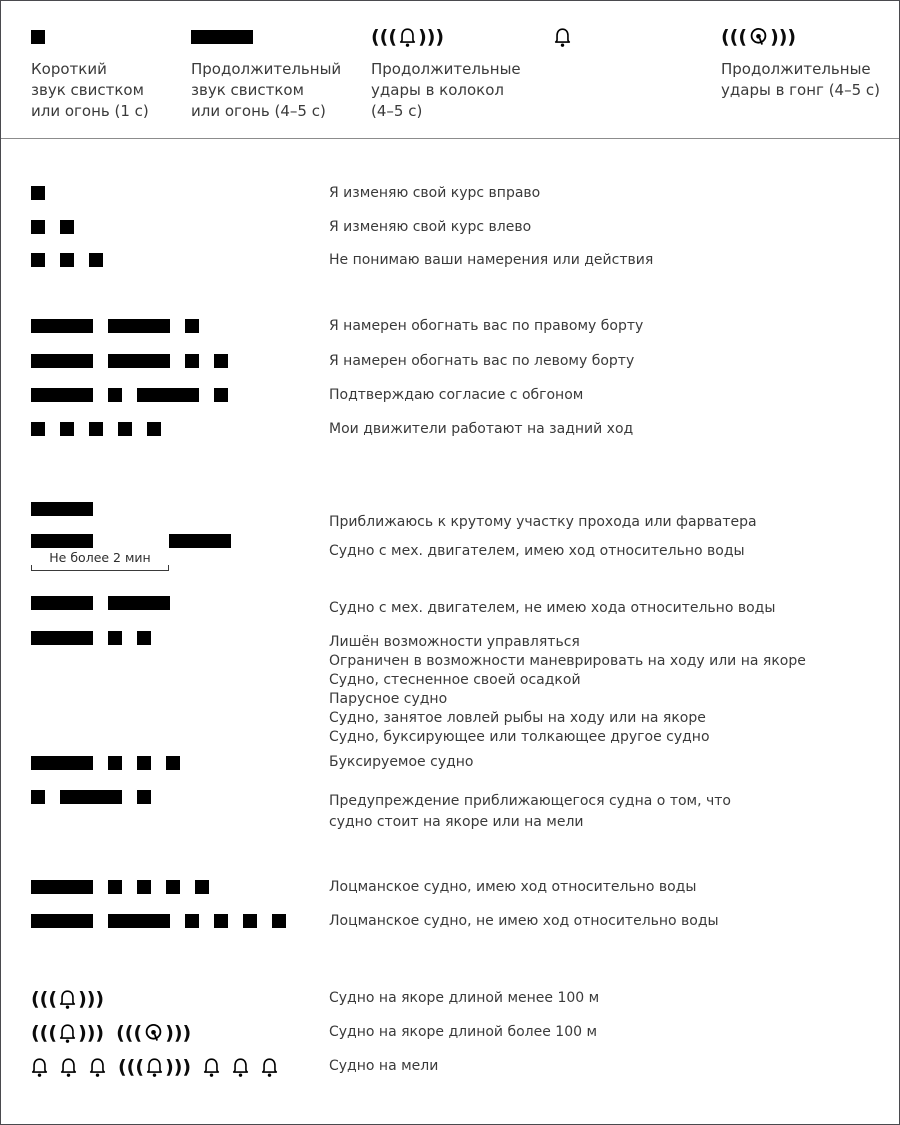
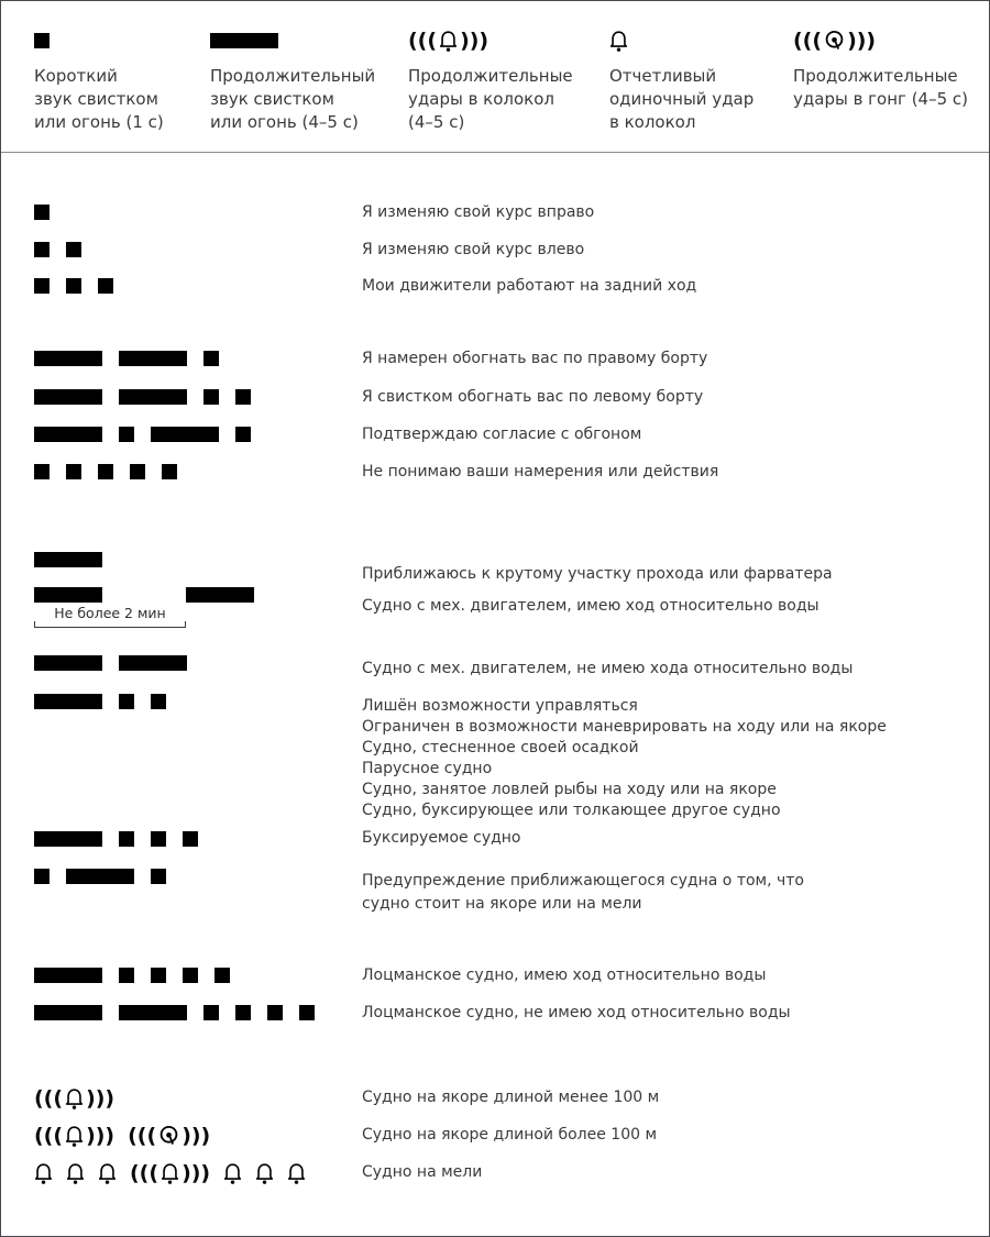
  Короткий
  звук свистком
  или огонь (1 с)
  Продолжительный
  звук свистком
  или огонь (4–5 с)
  (((
  )))
  Продолжительные
  удары в колокол
  (4–5 с)
+ Отчетливый
+ одиночный удар
+ в колокол
  (((
  )))
  Продолжительные
  удары в гонг (4–5 с)
  Я изменяю свой курс вправо
  Я изменяю свой курс влево
- Не понимаю ваши намерения или действия
+ Мои движители работают на задний ход
  Я намерен обогнать вас по правому борту
- Я намерен обогнать вас по левому борту
+ Я свистком обогнать вас по левому борту
  Подтверждаю согласие с обгоном
- Мои движители работают на задний ход
+ Не понимаю ваши намерения или действия
  Приближаюсь к крутому участку прохода или фарватера
  Не более 2 мин
  Судно с мех. двигателем, имею ход относительно воды
  Судно с мех. двигателем, не имею хода относительно воды
  Лишён возможности управляться
  Ограничен в возможности маневрировать на ходу или на якоре
  Судно, стесненное своей осадкой
  Парусное судно
  Судно, занятое ловлей рыбы на ходу или на якоре
  Судно, буксирующее или толкающее другое судно
  Буксируемое судно
  Предупреждение приближающегося судна о том, что
  судно стоит на якоре или на мели
  Лоцманское судно, имею ход относительно воды
  Лоцманское судно, не имею ход относительно воды
  (((
  )))
  Судно на якоре длиной менее 100 м
  (((
  )))
  (((
  )))
  Судно на якоре длиной более 100 м
  (((
  )))
  Судно на мели
